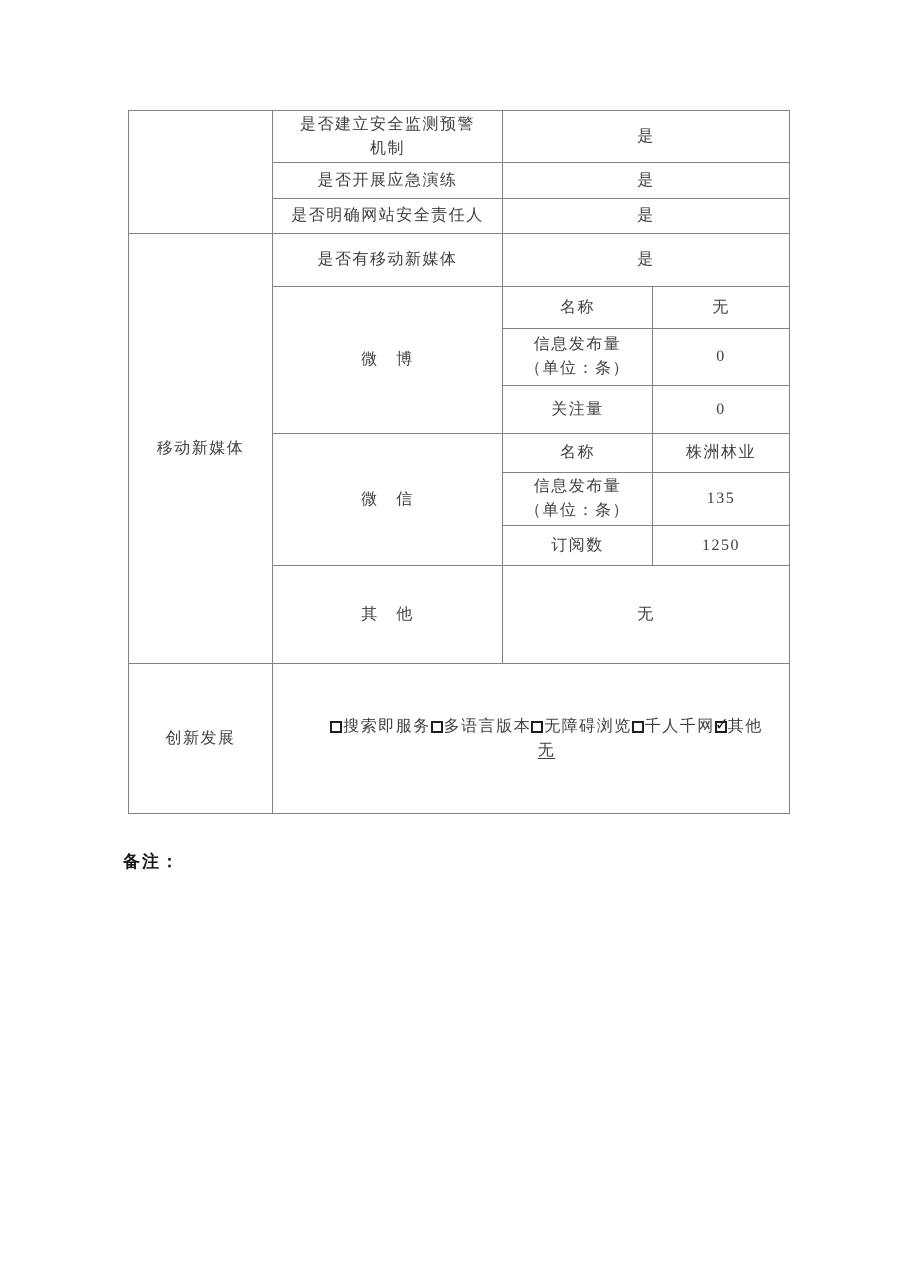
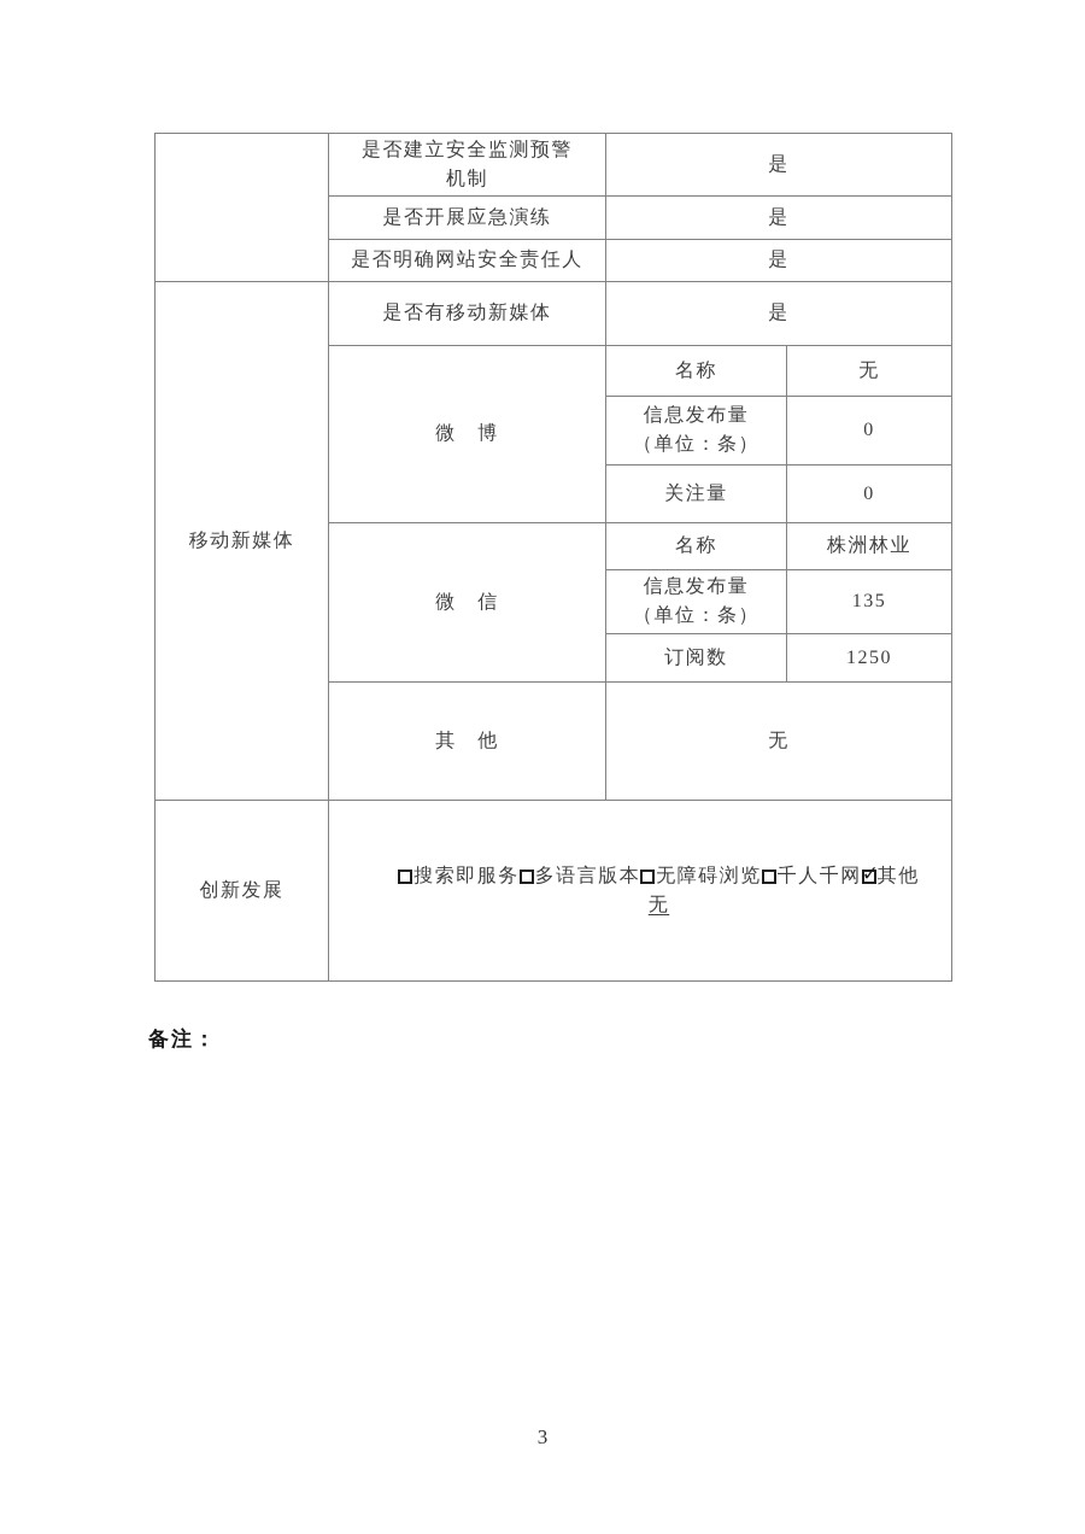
  	是否建立安全监测预警 机制	是
  是否开展应急演练	是
  是否明确网站安全责任人	是
  移动新媒体	是否有移动新媒体	是
  微 博	名称	无
  信息发布量 （单位：条）	0
  关注量	0
  微 信	名称	株洲林业
  信息发布量 （单位：条）	135
  订阅数	1250
  其 他	无
  创新发展	搜索即服务 多语言版本 无障碍浏览 千人千网 其他 无
  备注：
+ 3
